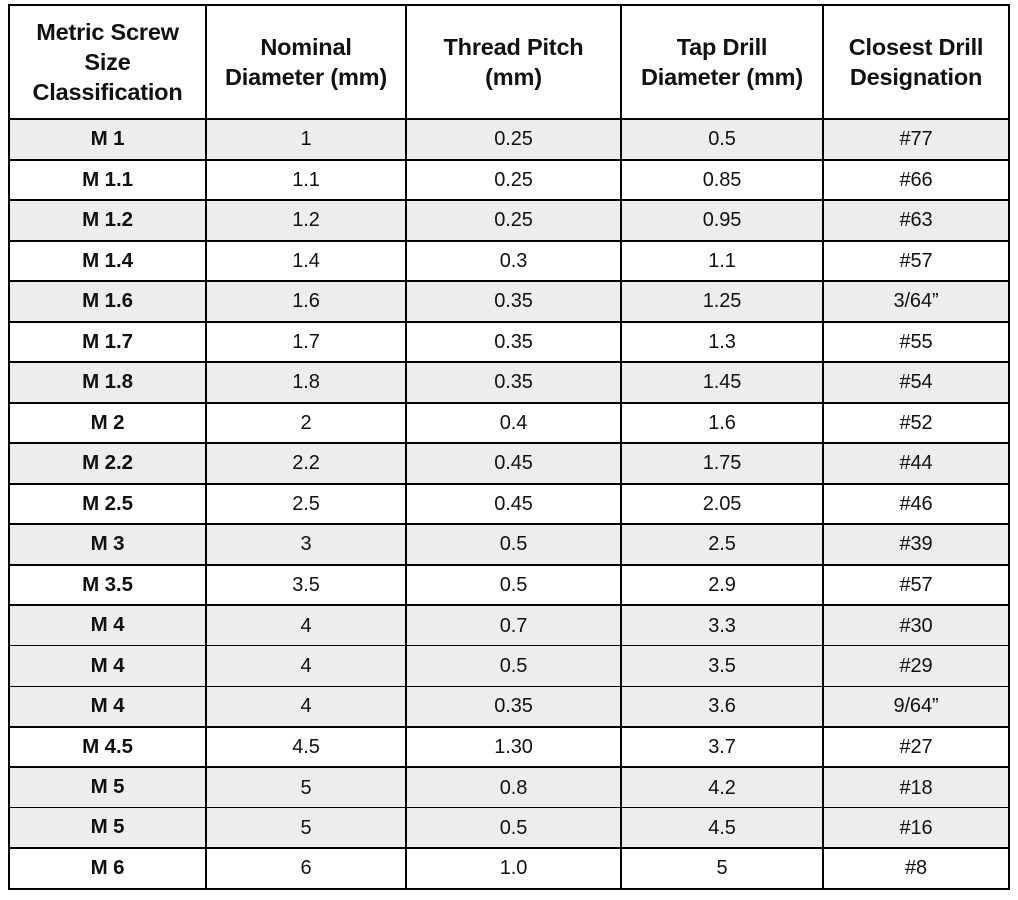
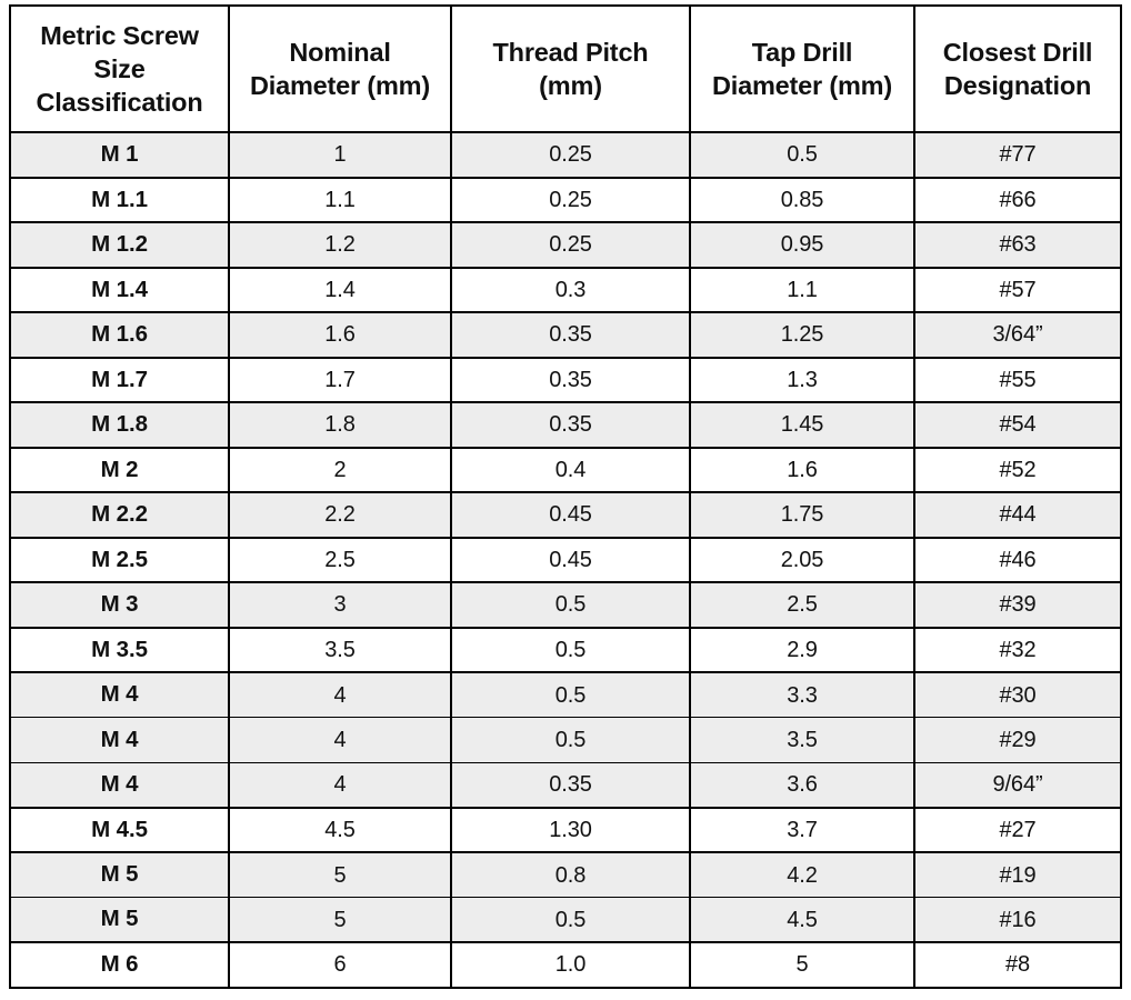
  Metric Screw Size Classification	Nominal Diameter (mm)	Thread Pitch (mm)	Tap Drill Diameter (mm)	Closest Drill Designation
  M 1	1	0.25	0.5	#77
  M 1.1	1.1	0.25	0.85	#66
  M 1.2	1.2	0.25	0.95	#63
  M 1.4	1.4	0.3	1.1	#57
  M 1.6	1.6	0.35	1.25	3/64”
  M 1.7	1.7	0.35	1.3	#55
  M 1.8	1.8	0.35	1.45	#54
  M 2	2	0.4	1.6	#52
  M 2.2	2.2	0.45	1.75	#44
  M 2.5	2.5	0.45	2.05	#46
  M 3	3	0.5	2.5	#39
- M 3.5	3.5	0.5	2.9	#57
+ M 3.5	3.5	0.5	2.9	#32
- M 4	4	0.7	3.3	#30
+ M 4	4	0.5	3.3	#30
  M 4	4	0.5	3.5	#29
  M 4	4	0.35	3.6	9/64”
  M 4.5	4.5	1.30	3.7	#27
- M 5	5	0.8	4.2	#18
+ M 5	5	0.8	4.2	#19
  M 5	5	0.5	4.5	#16
  M 6	6	1.0	5	#8
